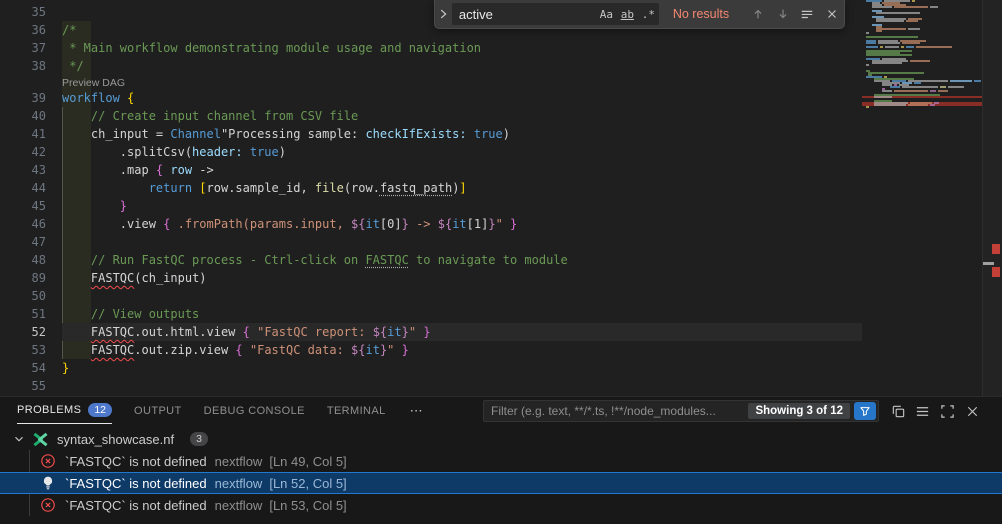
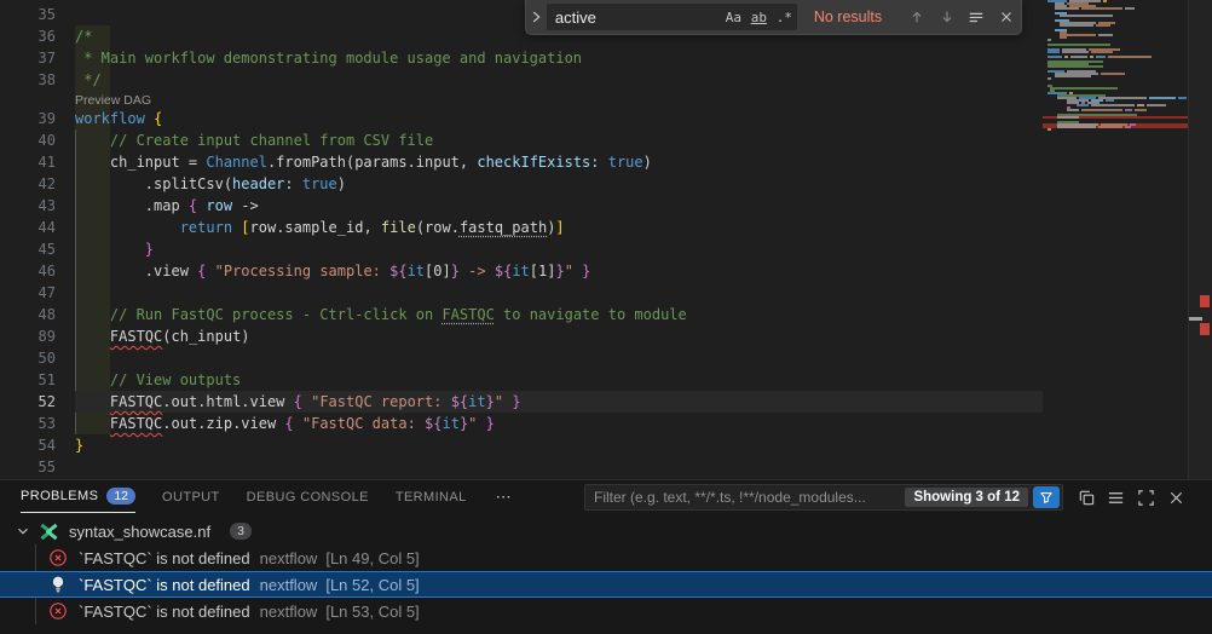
  35
  36 /*
  37 * Main workflow demonstrating module usage and navigation
  38 */
  Preview DAG
  39 workflow {
  40 // Create input channel from CSV file
- 41 ch_input = Channel"Processing sample: checkIfExists: true)
+ 41 ch_input = Channel.fromPath(params.input, checkIfExists: true)
  42 .splitCsv(header: true)
  43 .map { row ->
  44 return [row.sample_id, file(row.fastq_path)]
  45 }
- 46 .view { .fromPath(params.input, ${it[0]} -> ${it[1]}" }
+ 46 .view { "Processing sample: ${it[0]} -> ${it[1]}" }
  47
  48 // Run FastQC process - Ctrl-click on FASTQC to navigate to module
  89 FASTQC(ch_input)
  50
  51 // View outputs
  52 FASTQC.out.html.view { "FastQC report: ${it}" }
  53 FASTQC.out.zip.view { "FastQC data: ${it}" }
  54 }
  55
  active
  Aa
  ab
  .*
  No results
  PROBLEMS
  12
  OUTPUT
  DEBUG CONSOLE
  TERMINAL
  ⋯
  Filter (e.g. text, **/*.ts, !**/node_modules...
  Showing 3 of 12
  syntax_showcase.nf
  3
  `FASTQC` is not defined
  nextflow
  [Ln 49, Col 5]
  `FASTQC` is not defined
  nextflow
  [Ln 52, Col 5]
  `FASTQC` is not defined
  nextflow
  [Ln 53, Col 5]
